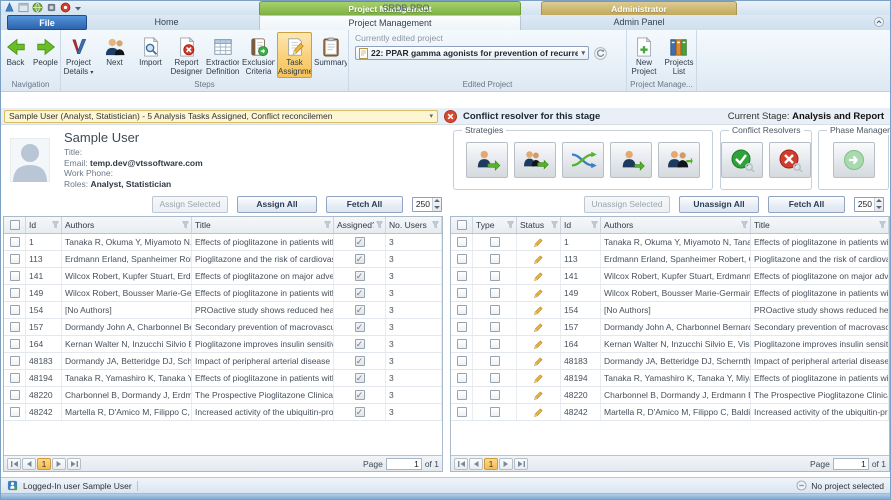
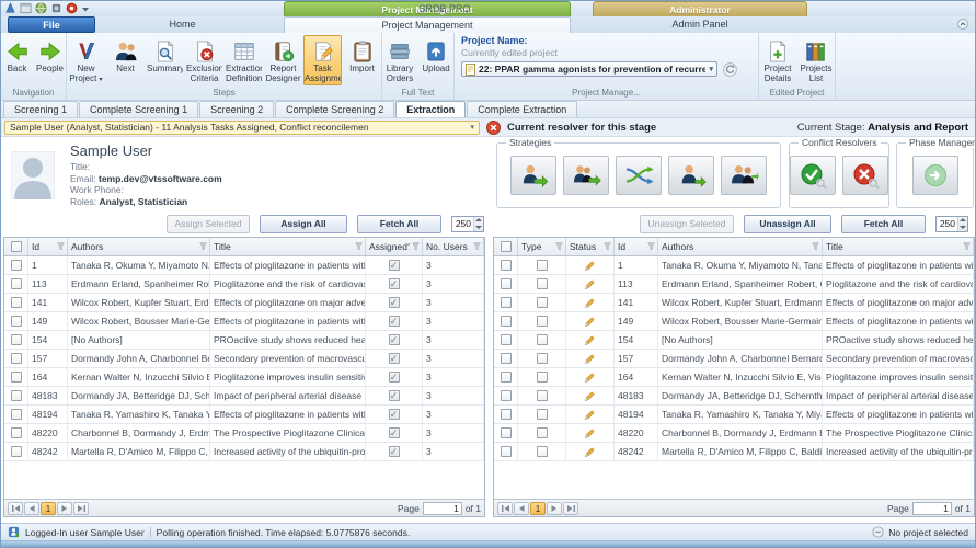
  Project Management
  Administrator
  SRDB.PRO
  File
  Home
  Project Management
  Admin Panel
  Back
  People
  Navigation
- Project Details
+ New Project
  Next
- Import
+ Summary
- Report Designer
+ Exclusion Criteria
  Extractio Definition
- Exclusion Criteria
+ Report Designer
  Task Assignme
- Summary
+ Import
  Steps
+ Library Orders
+ Upload
+ Full Text
+ Project Name:
  Currently edited project
  22: PPAR gamma agonists for prevention of recurre
- Edited Project
+ Project Manage...
- New Project
+ Project Details
  Projects List
- Project Manage...
+ Edited Project
+ Screening 1
+ Complete Screening 1
+ Screening 2
+ Complete Screening 2
+ Extraction
+ Complete Extraction
- Sample User (Analyst, Statistician) - 5 Analysis Tasks Assigned, Conflict reconcilemen
+ Sample User (Analyst, Statistician) - 11 Analysis Tasks Assigned, Conflict reconcilemen
- Conflict resolver for this stage
+ Current resolver for this stage
  Current Stage: Analysis and Report
  Sample User
  Title:
  Email: temp.dev@vtssoftware.com
  Work Phone:
  Roles: Analyst, Statistician
  Strategies
  Conflict Resolvers
  Phase Manage
  Assign Selected
  Assign All
  Fetch All
  250
  Unassign Selected
  Unassign All
  Fetch All
  250
  Id
  Authors
  Title
  Assigned
  No. Users
  1
  Tanaka R, Okuma Y, Miyamoto N
  Effects of pioglitazone in patients wit
  ✓
  3
  113
  Erdmann Erland, Spanheimer Ro
  Pioglitazone and the risk of cardiova
  ✓
  3
  141
  Wilcox Robert, Kupfer Stuart, Erd
  Effects of pioglitazone on major adve
  ✓
  3
  149
  Wilcox Robert, Bousser Marie-Ge
  Effects of pioglitazone in patients wit
  ✓
  3
  154
  [No Authors]
  PROactive study shows reduced hea
  ✓
  3
  157
  Dormandy John A, Charbonnel B
  Secondary prevention of macrovascu
  ✓
  3
  164
  Kernan Walter N, Inzucchi Silvio
  Pioglitazone improves insulin sensiti
  ✓
  3
  48183
  Dormandy JA, Betteridge DJ, Sch
  Impact of peripheral arterial disease
  ✓
  3
  48194
  Tanaka R, Yamashiro K, Tanaka Y
  Effects of pioglitazone in patients wit
  ✓
  3
  48220
  Charbonnel B, Dormandy J, Erdm
  The Prospective Pioglitazone Clinica
  ✓
  3
  48242
  Martella R, D'Amico M, Filippo C,
  Increased activity of the ubiquitin-pro
  ✓
  3
  1
  Page
  1
  of 1
  Type
  Status
  Id
  Authors
  Title
  1
  Tanaka R, Okuma Y, Miyamoto N, Tana
  Effects of pioglitazone in patients wi
  113
  Erdmann Erland, Spanheimer Robert,
  Pioglitazone and the risk of cardiov
  141
  Wilcox Robert, Kupfer Stuart, Erdmann
  Effects of pioglitazone on major adv
  149
  Wilcox Robert, Bousser Marie-Germain
  Effects of pioglitazone in patients wi
  154
  [No Authors]
  PROactive study shows reduced he
  157
  Dormandy John A, Charbonnel Bernar
  Secondary prevention of macrovasc
  164
  Kernan Walter N, Inzucchi Silvio E, Vis
  Pioglitazone improves insulin sensit
  48183
  Dormandy JA, Betteridge DJ, Schernth
  Impact of peripheral arterial disease
  48194
  Tanaka R, Yamashiro K, Tanaka Y, Miy
  Effects of pioglitazone in patients wi
  48220
  Charbonnel B, Dormandy J, Erdmann
  The Prospective Pioglitazone Clinic
  48242
  Martella R, D'Amico M, Filippo C, Baldi
  Increased activity of the ubiquitin-pr
  1
  Page
  1
  of 1
  Logged-In user Sample User
+ Polling operation finished. Time elapsed: 5.0775876 seconds.
  No project selected
